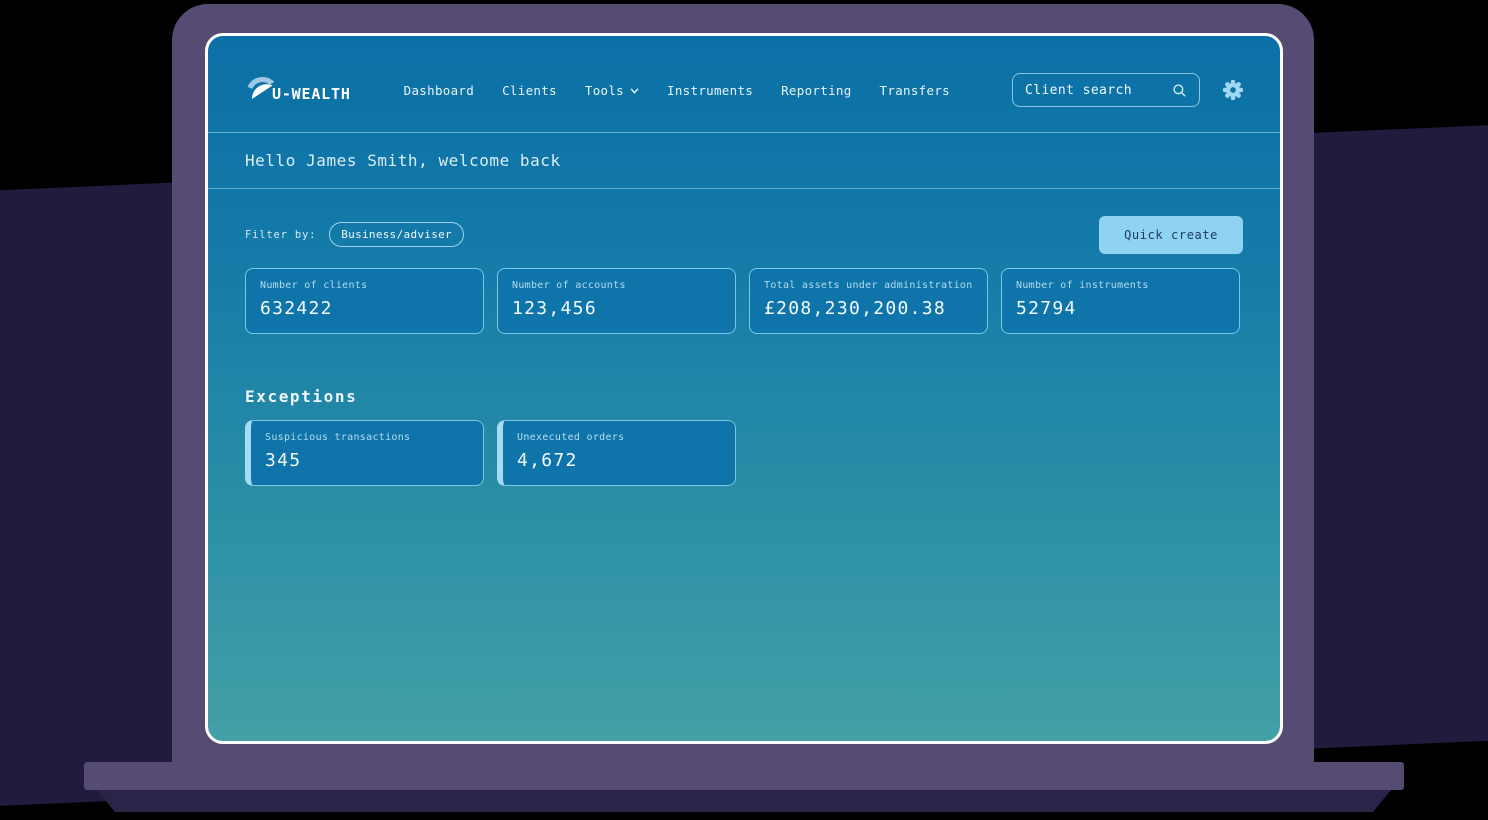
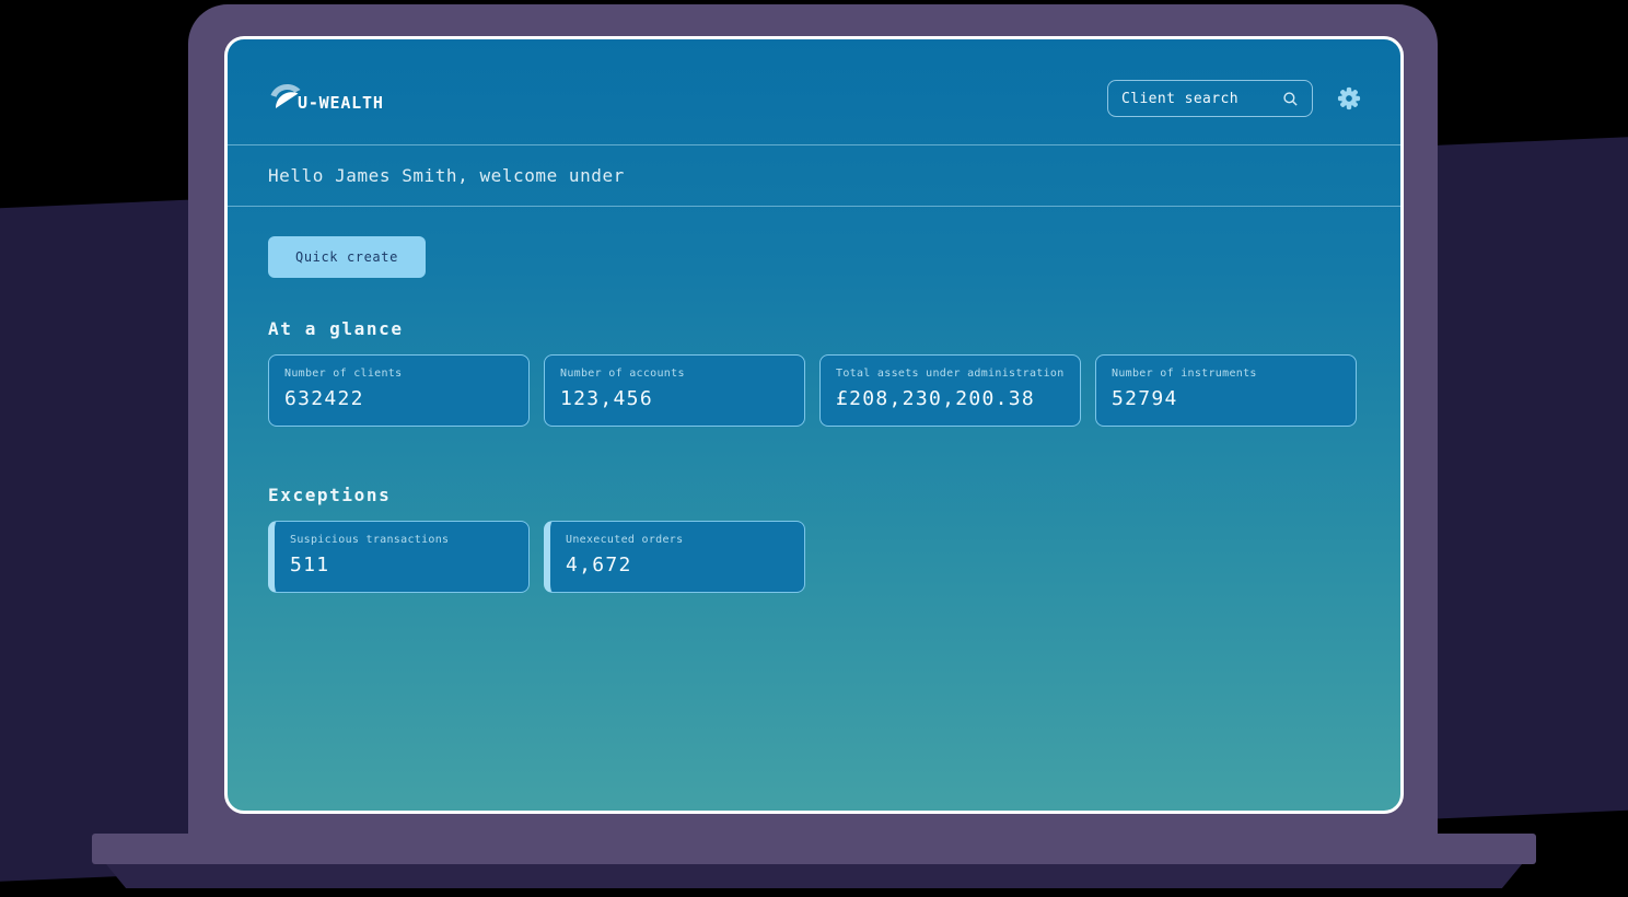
  U-WEALTH
- Dashboard
- Clients
- Tools
- Instruments
- Reporting
- Transfers
  Client search
- Hello James Smith, welcome back
+ Hello James Smith, welcome under
- Filter by:
- Business/adviser
  Quick create
+ At a glance
  Number of clients
  632422
  Number of accounts
  123,456
  Total assets under administration
  £208,230,200.38
  Number of instruments
  52794
  Exceptions
  Suspicious transactions
- 345
+ 511
  Unexecuted orders
  4,672
